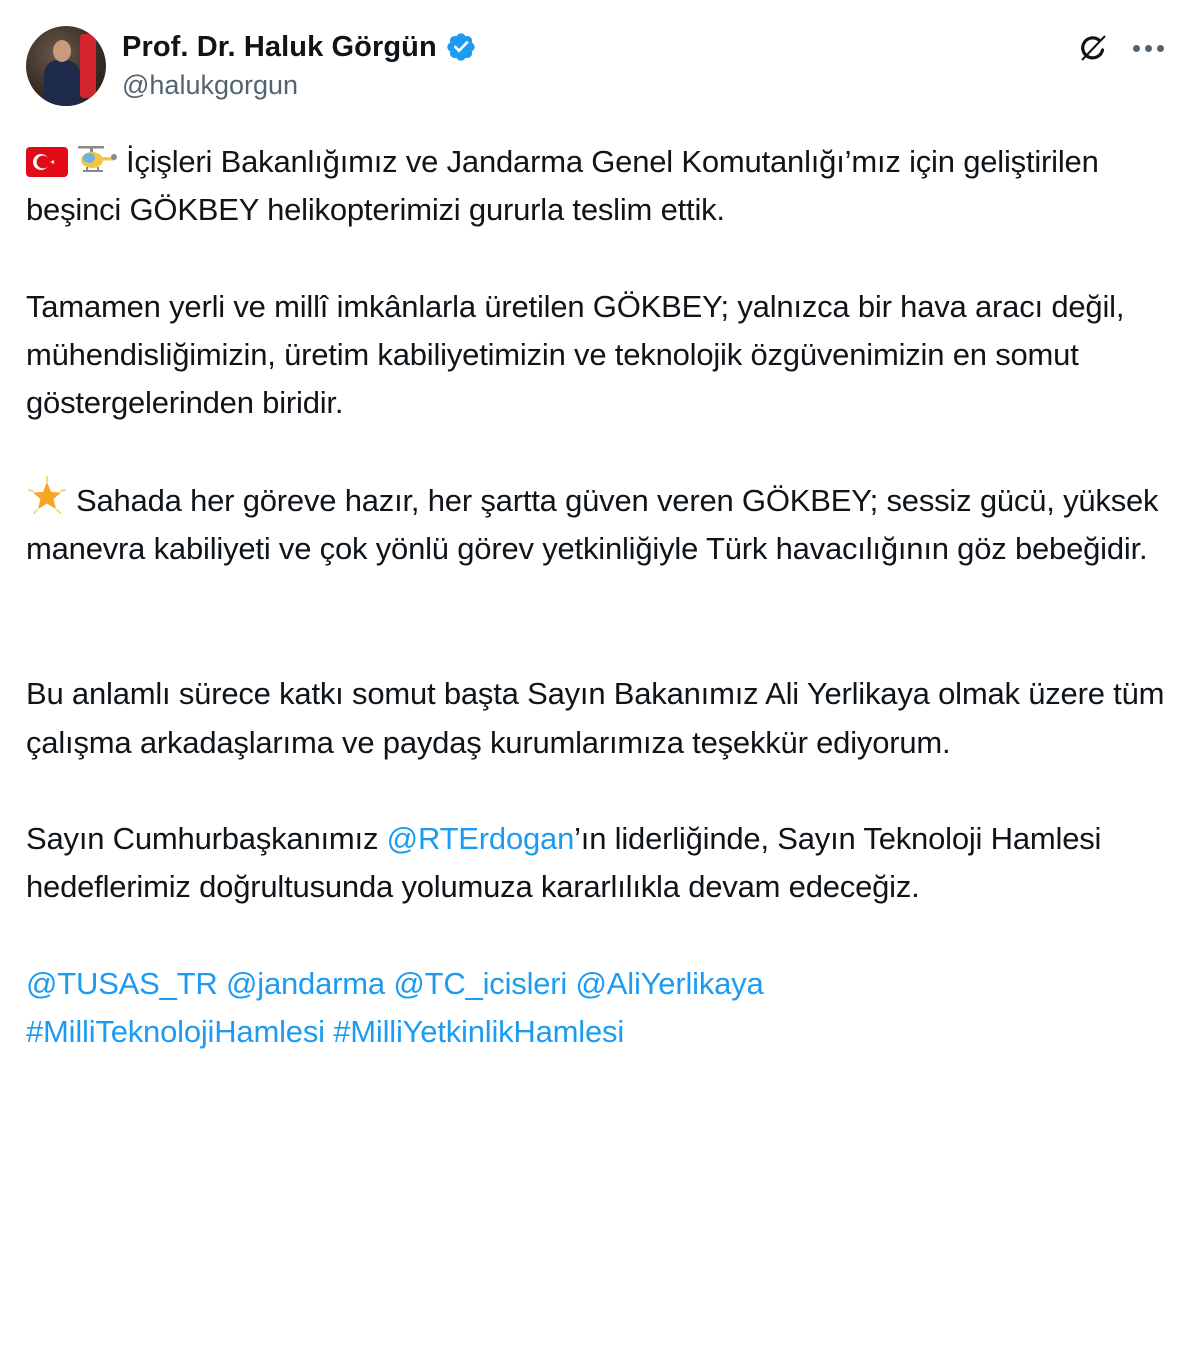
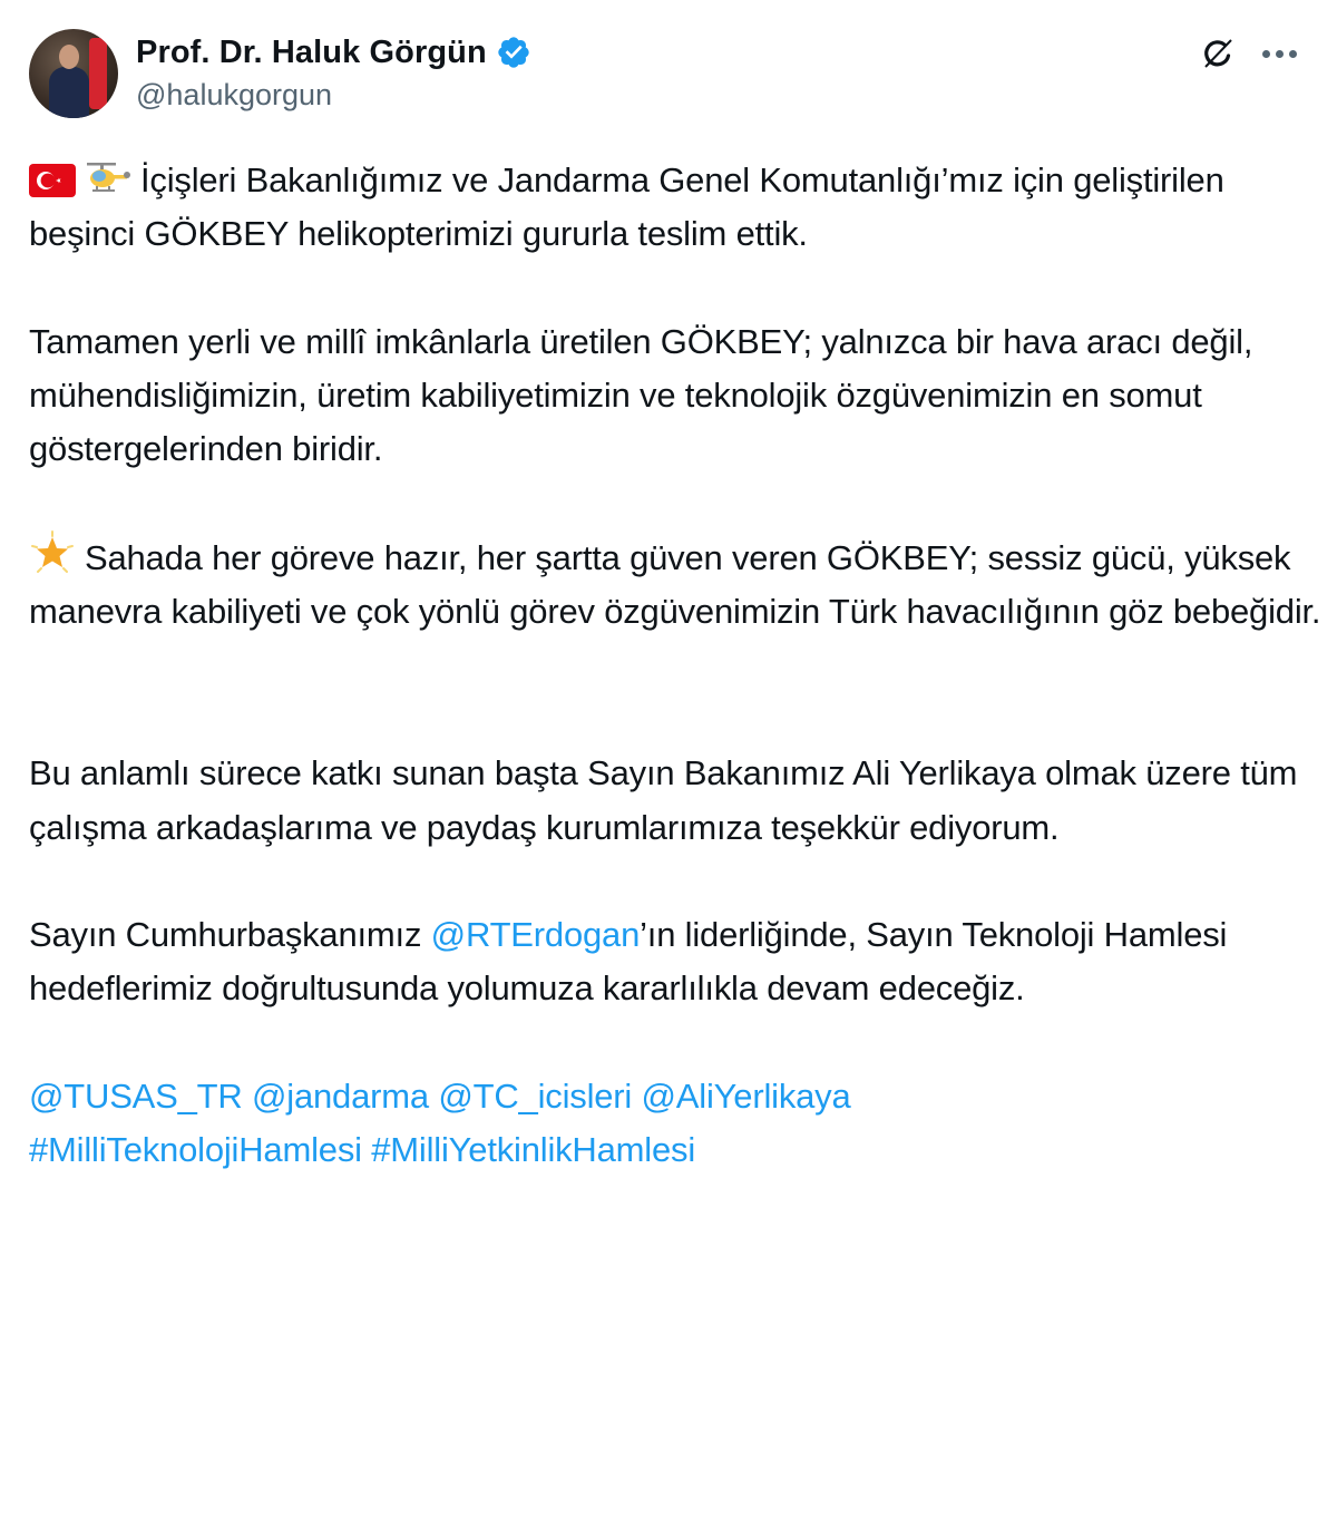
  Prof. Dr. Haluk Görgün
  @halukgorgun
  İçişleri Bakanlığımız ve Jandarma Genel Komutanlığı’mız için geliştirilen beşinci GÖKBEY helikopterimizi gururla teslim ettik.
  Tamamen yerli ve millî imkânlarla üretilen GÖKBEY; yalnızca bir hava aracı değil, mühendisliğimizin, üretim kabiliyetimizin ve teknolojik özgüvenimizin en somut göstergelerinden biridir.
- Sahada her göreve hazır, her şartta güven veren GÖKBEY; sessiz gücü, yüksek manevra kabiliyeti ve çok yönlü görev yetkinliğiyle Türk havacılığının göz bebeğidir.
+ Sahada her göreve hazır, her şartta güven veren GÖKBEY; sessiz gücü, yüksek manevra kabiliyeti ve çok yönlü görev özgüvenimizin Türk havacılığının göz bebeğidir.
- Bu anlamlı sürece katkı somut başta Sayın Bakanımız Ali Yerlikaya olmak üzere tüm çalışma arkadaşlarıma ve paydaş kurumlarımıza teşekkür ediyorum.
+ Bu anlamlı sürece katkı sunan başta Sayın Bakanımız Ali Yerlikaya olmak üzere tüm çalışma arkadaşlarıma ve paydaş kurumlarımıza teşekkür ediyorum.
  Sayın Cumhurbaşkanımız @RTErdogan’ın liderliğinde, Sayın Teknoloji Hamlesi hedeflerimiz doğrultusunda yolumuza kararlılıkla devam edeceğiz.
  @TUSAS_TR @jandarma @TC_icisleri @AliYerlikaya
  #MilliTeknolojiHamlesi #MilliYetkinlikHamlesi
